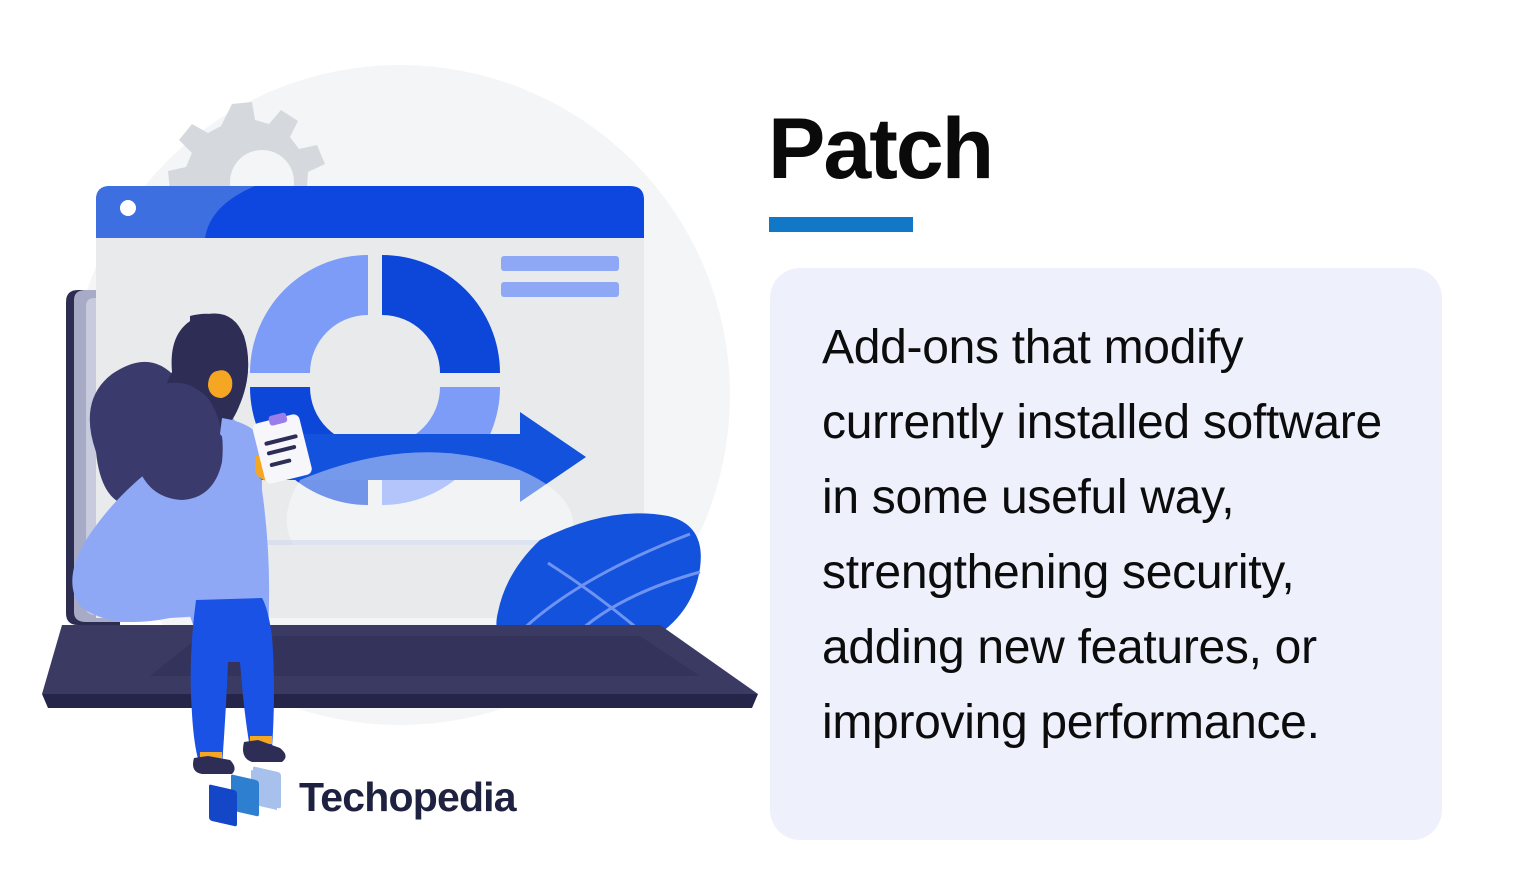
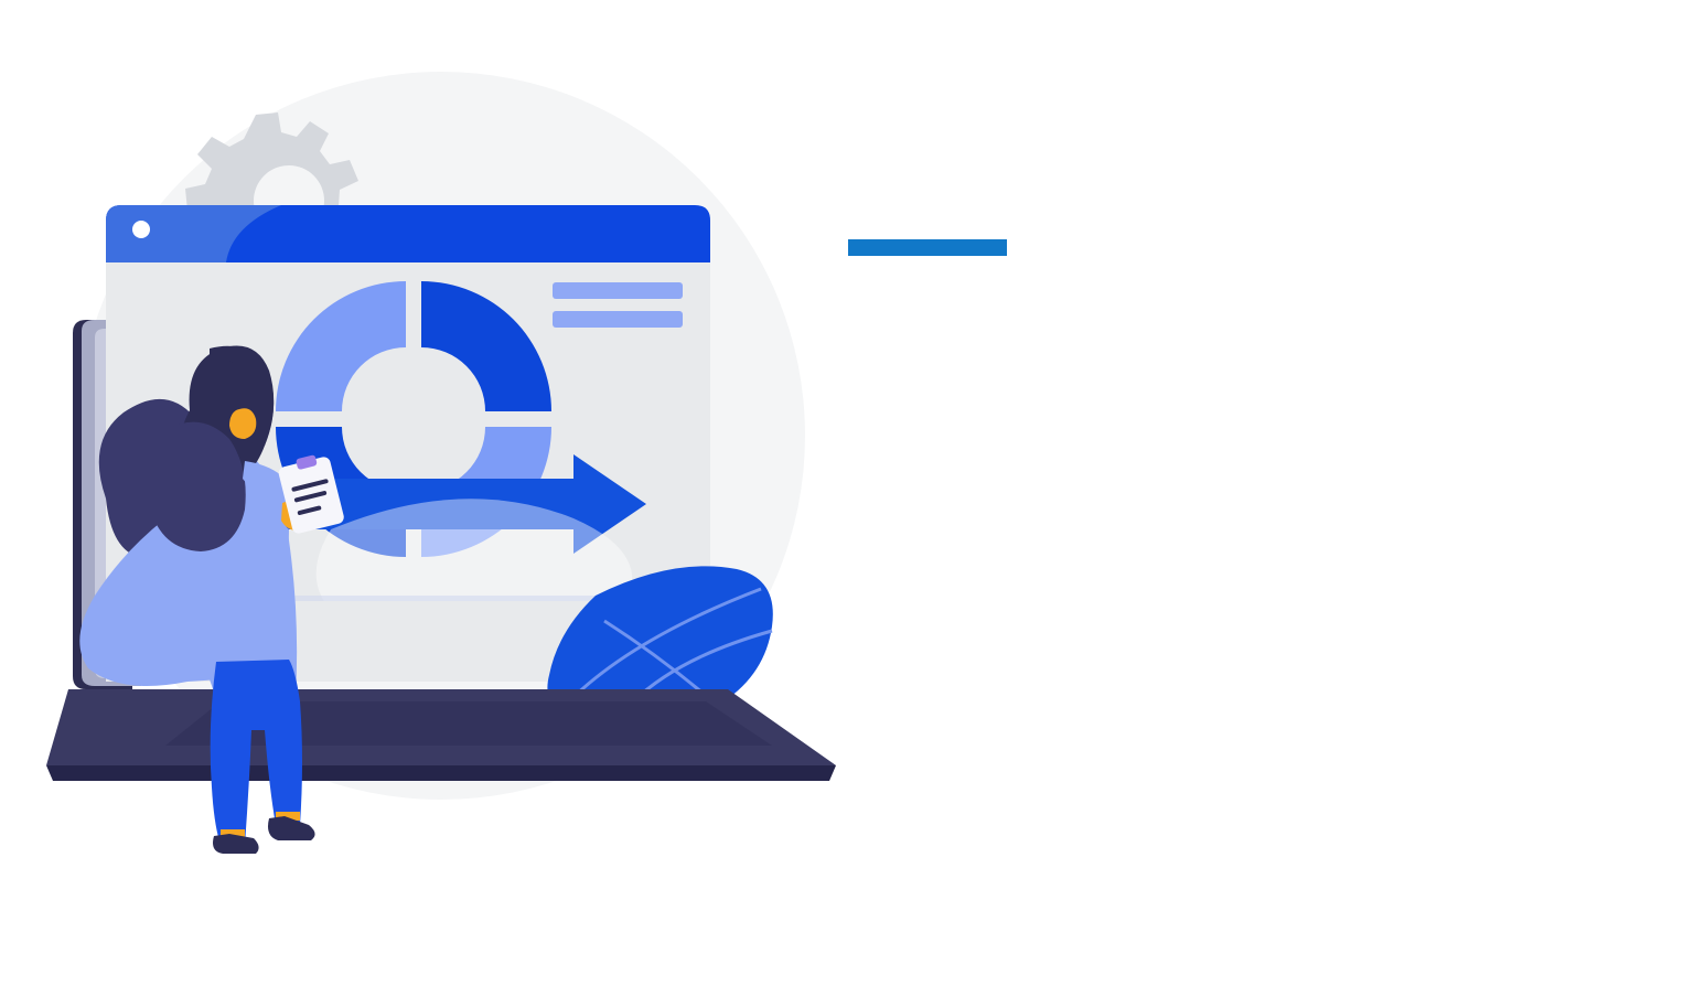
- Techopedia
- Patch
- Add-ons that modify currently installed software in some useful way, strengthening security, adding new features, or improving performance.
